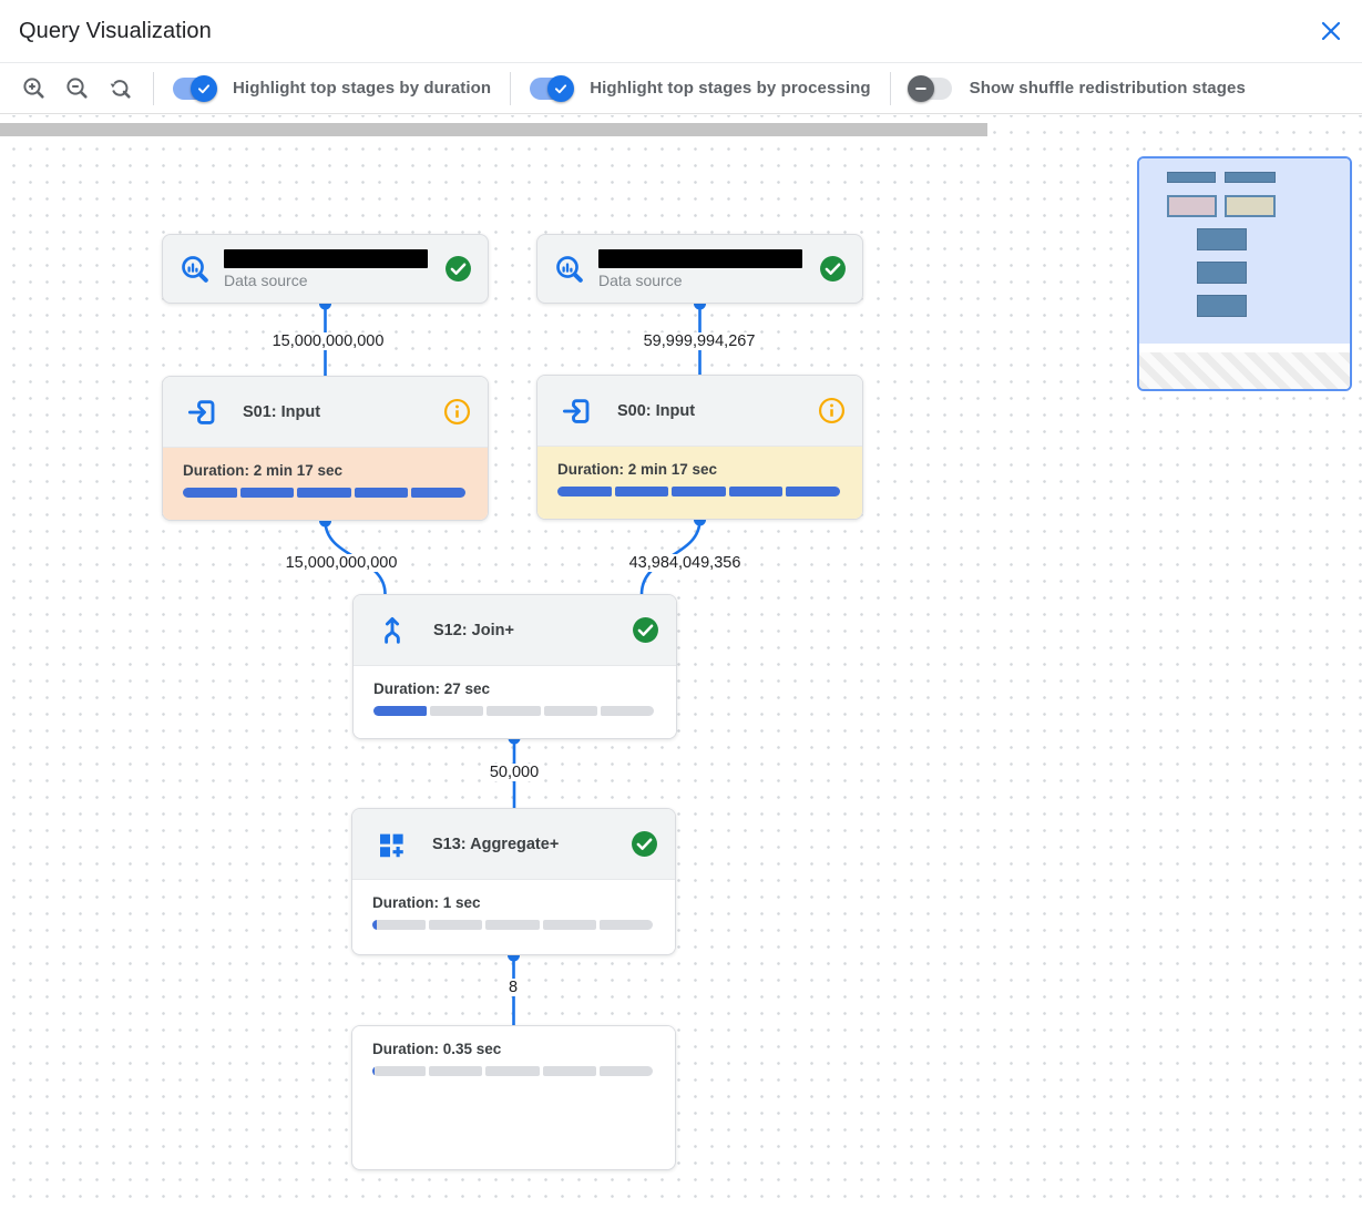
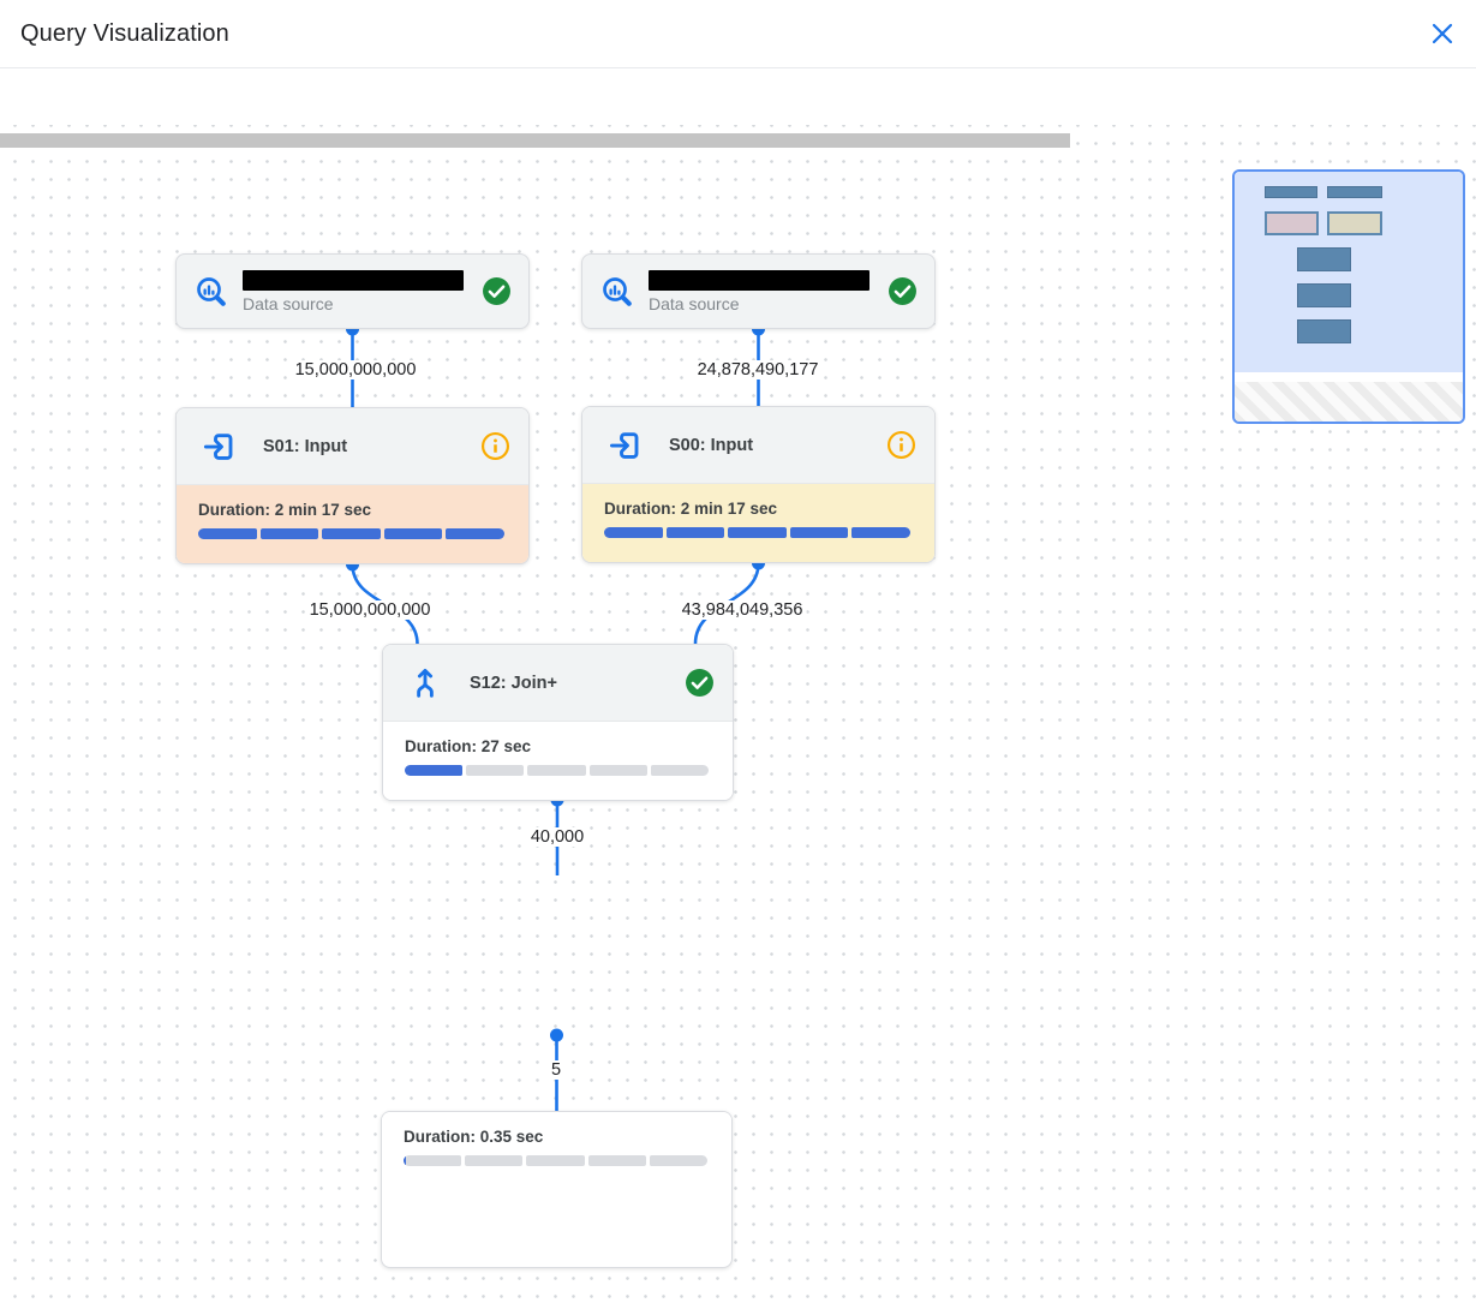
  Query Visualization
- Highlight top stages by duration
- Highlight top stages by processing
- Show shuffle redistribution stages
  15,000,000,000
- 59,999,994,267
+ 24,878,490,177
  15,000,000,000
  43,984,049,356
- 50,000
+ 40,000
- 8
+ 5
  Data source
  Data source
  S01: Input
  Duration: 2 min 17 sec
  S00: Input
  Duration: 2 min 17 sec
  S12: Join+
  Duration: 27 sec
- S13: Aggregate+
- Duration: 1 sec
  Duration: 0.35 sec
